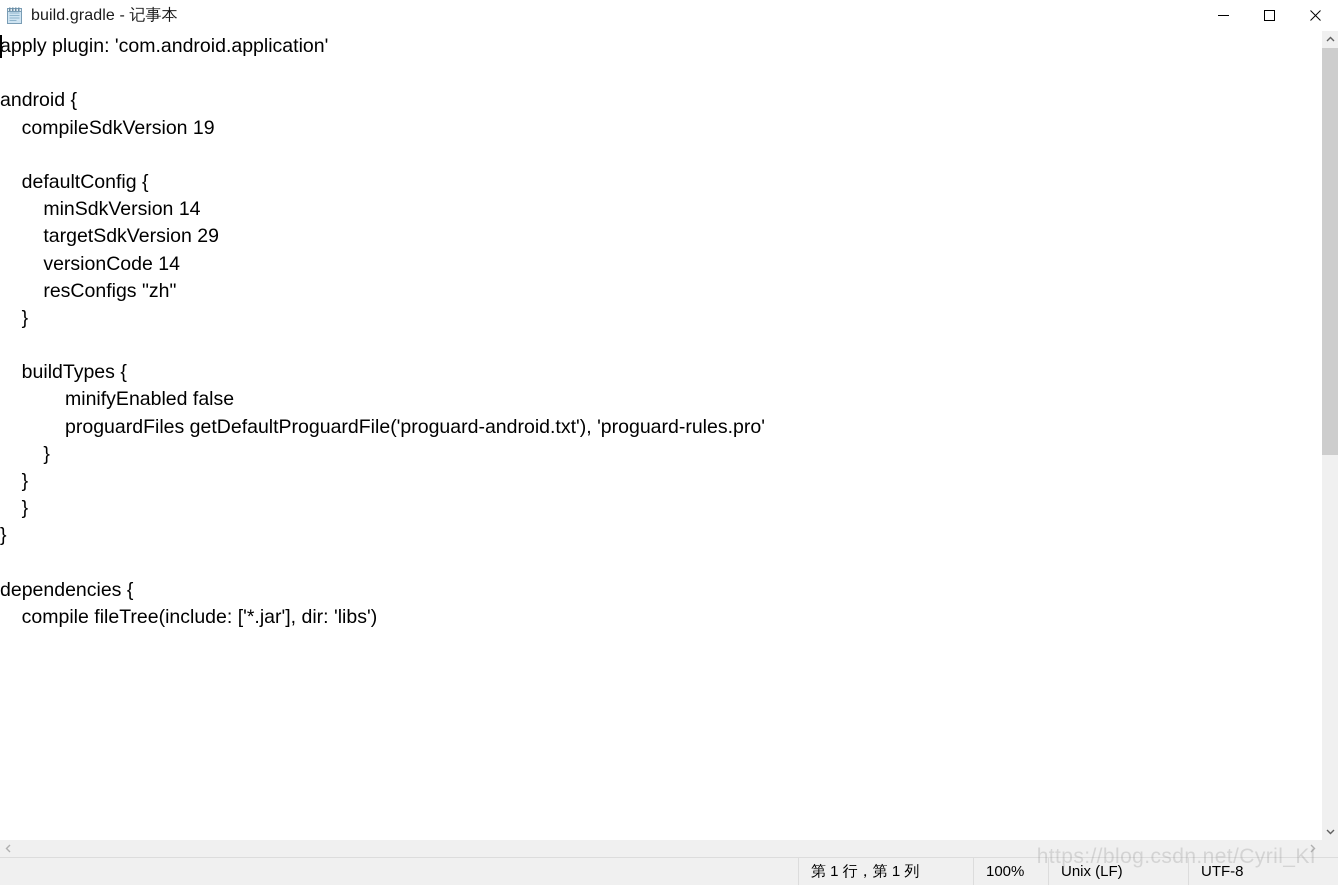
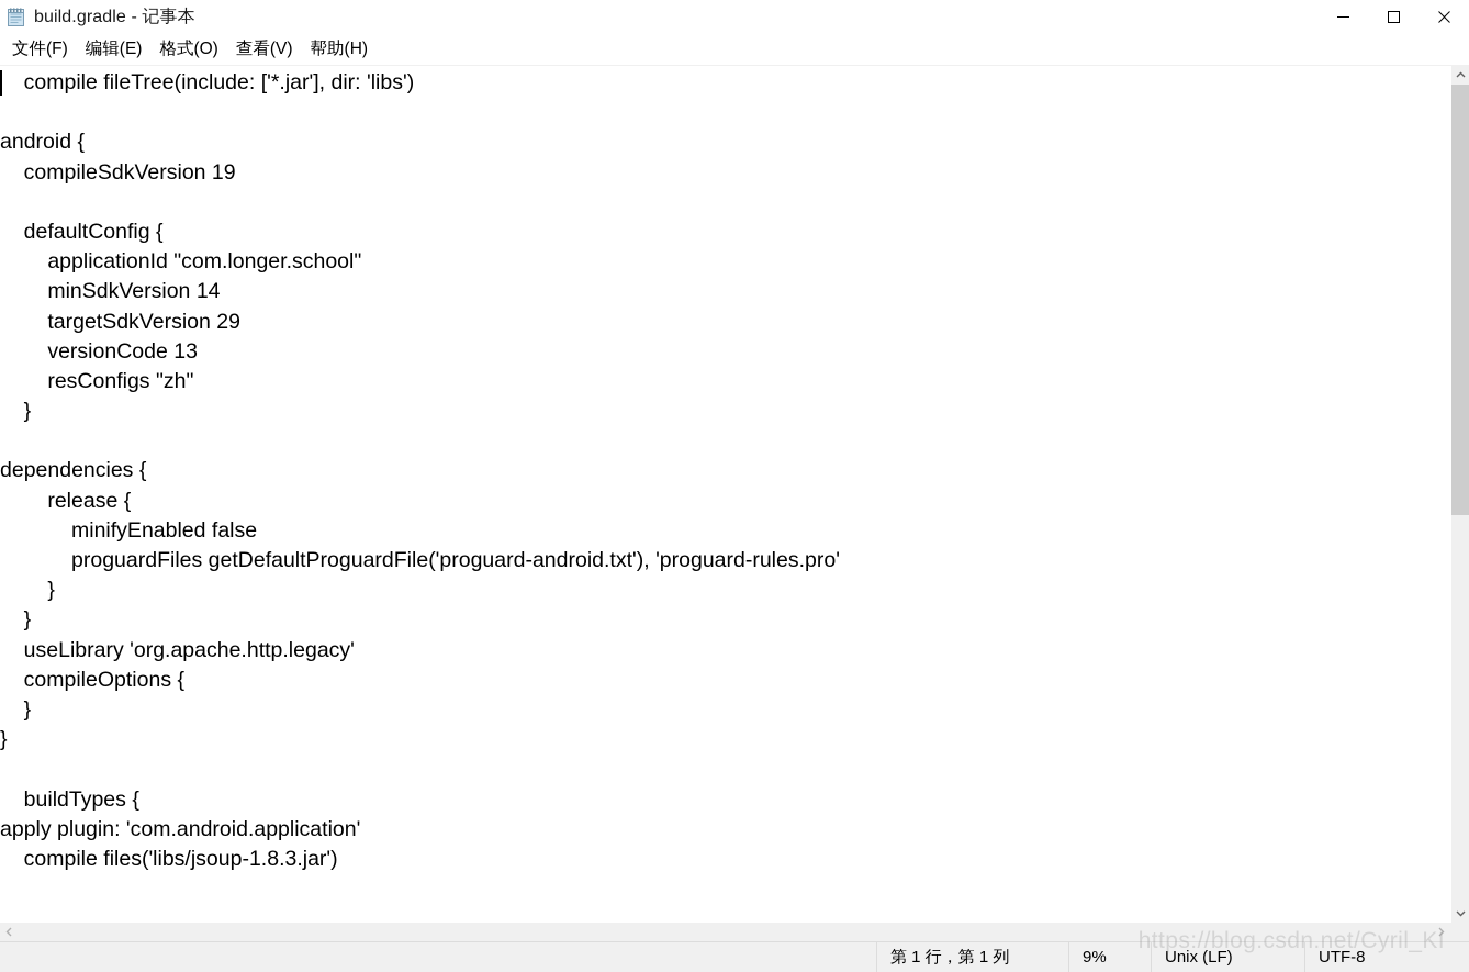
  build.gradle - 记事本
+ 文件(F)
+ 编辑(E)
+ 格式(O)
+ 查看(V)
+ 帮助(H)
- apply plugin: 'com.android.application'
+ compile fileTree(include: ['*.jar'], dir: 'libs')
  android {
  compileSdkVersion 19
  defaultConfig {
+ applicationId "com.longer.school"
  minSdkVersion 14
  targetSdkVersion 29
- versionCode 14
+ versionCode 13
  resConfigs "zh"
  }
- buildTypes {
+ dependencies {
+ release {
  minifyEnabled false
  proguardFiles getDefaultProguardFile('proguard-android.txt'), 'proguard-rules.pro'
  }
  }
+ useLibrary 'org.apache.http.legacy'
+ compileOptions {
  }
  }
- dependencies {
+ buildTypes {
- compile fileTree(include: ['*.jar'], dir: 'libs')
+ apply plugin: 'com.android.application'
+ compile files('libs/jsoup-1.8.3.jar')
  第 1 行，第 1 列
- 100%
+ 9%
  Unix (LF)
  UTF-8
  https://blog.csdn.net/Cyril_KI
